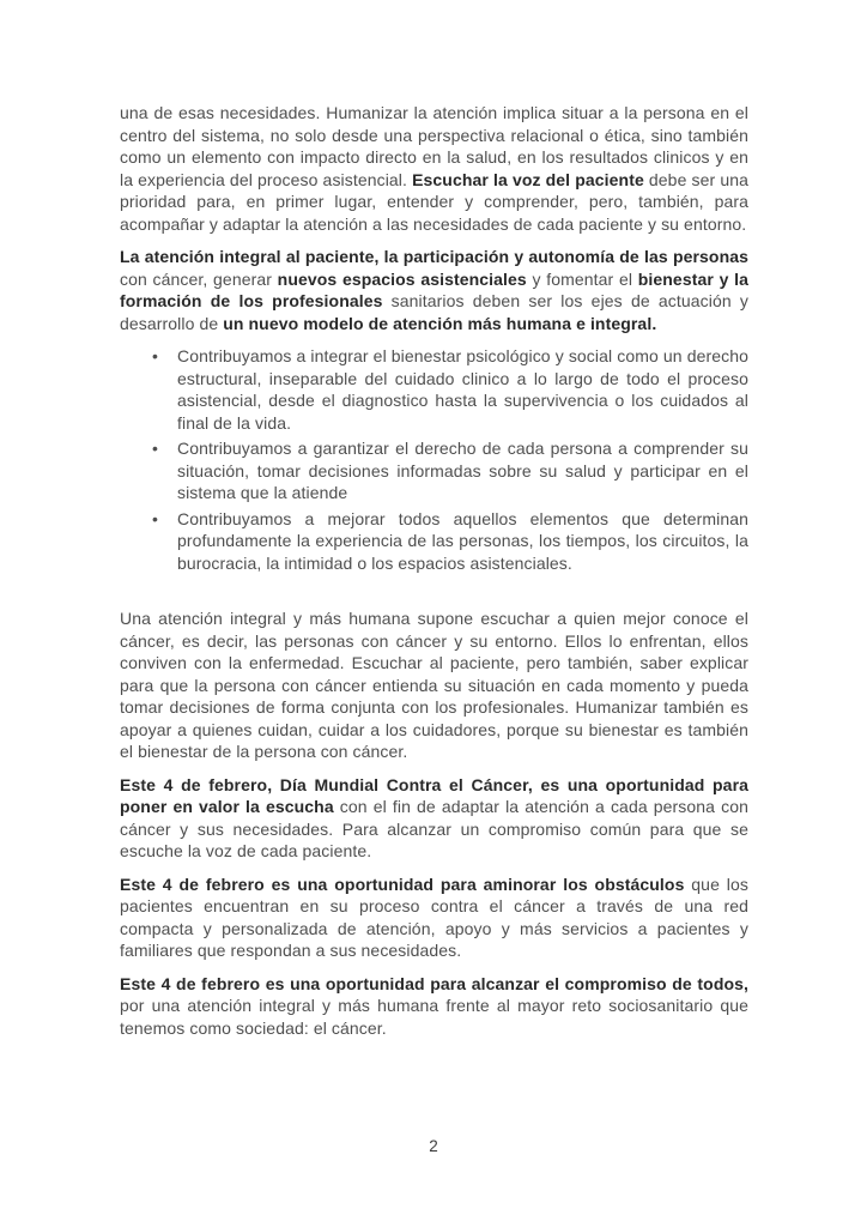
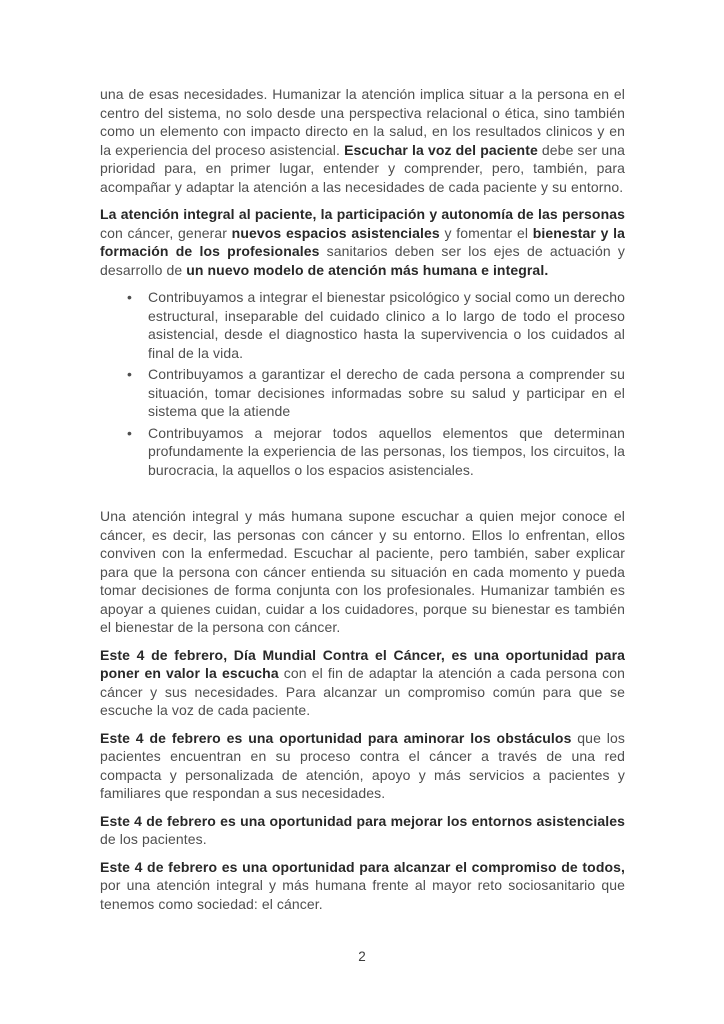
  una de esas necesidades. Humanizar la atención implica situar a la persona en el centro del sistema, no solo desde una perspectiva relacional o ética, sino también como un elemento con impacto directo en la salud, en los resultados clinicos y en la experiencia del proceso asistencial. Escuchar la voz del paciente debe ser una prioridad para, en primer lugar, entender y comprender, pero, también, para acompañar y adaptar la atención a las necesidades de cada paciente y su entorno.
  La atención integral al paciente, la participación y autonomía de las personas con cáncer, generar nuevos espacios asistenciales y fomentar el bienestar y la formación de los profesionales sanitarios deben ser los ejes de actuación y desarrollo de un nuevo modelo de atención más humana e integral.
  Contribuyamos a integrar el bienestar psicológico y social como un derecho estructural, inseparable del cuidado clinico a lo largo de todo el proceso asistencial, desde el diagnostico hasta la supervivencia o los cuidados al final de la vida.
  Contribuyamos a garantizar el derecho de cada persona a comprender su situación, tomar decisiones informadas sobre su salud y participar en el sistema que la atiende
- Contribuyamos a mejorar todos aquellos elementos que determinan profundamente la experiencia de las personas, los tiempos, los circuitos, la burocracia, la intimidad o los espacios asistenciales.
+ Contribuyamos a mejorar todos aquellos elementos que determinan profundamente la experiencia de las personas, los tiempos, los circuitos, la burocracia, la aquellos o los espacios asistenciales.
  Una atención integral y más humana supone escuchar a quien mejor conoce el cáncer, es decir, las personas con cáncer y su entorno. Ellos lo enfrentan, ellos conviven con la enfermedad. Escuchar al paciente, pero también, saber explicar para que la persona con cáncer entienda su situación en cada momento y pueda tomar decisiones de forma conjunta con los profesionales. Humanizar también es apoyar a quienes cuidan, cuidar a los cuidadores, porque su bienestar es también el bienestar de la persona con cáncer.
  Este 4 de febrero, Día Mundial Contra el Cáncer, es una oportunidad para poner en valor la escucha con el fin de adaptar la atención a cada persona con cáncer y sus necesidades. Para alcanzar un compromiso común para que se escuche la voz de cada paciente.
  Este 4 de febrero es una oportunidad para aminorar los obstáculos que los pacientes encuentran en su proceso contra el cáncer a través de una red compacta y personalizada de atención, apoyo y más servicios a pacientes y familiares que respondan a sus necesidades.
+ Este 4 de febrero es una oportunidad para mejorar los entornos asistenciales de los pacientes.
  Este 4 de febrero es una oportunidad para alcanzar el compromiso de todos, por una atención integral y más humana frente al mayor reto sociosanitario que tenemos como sociedad: el cáncer.
  2
